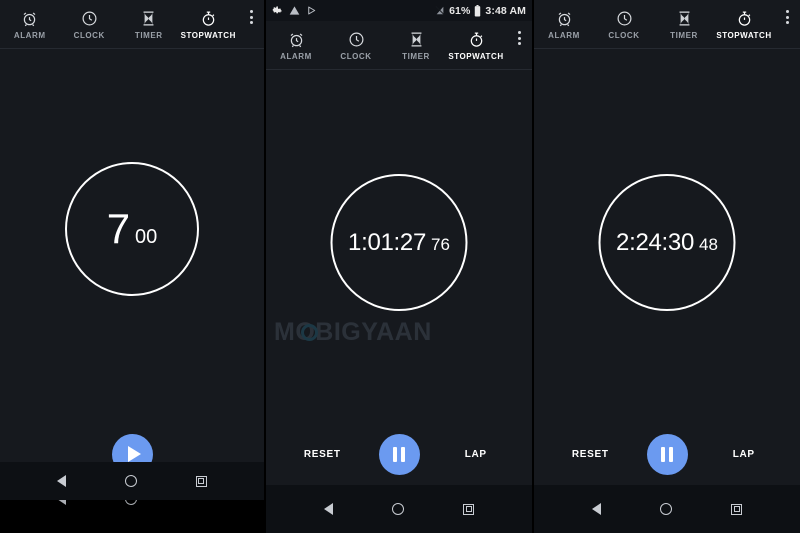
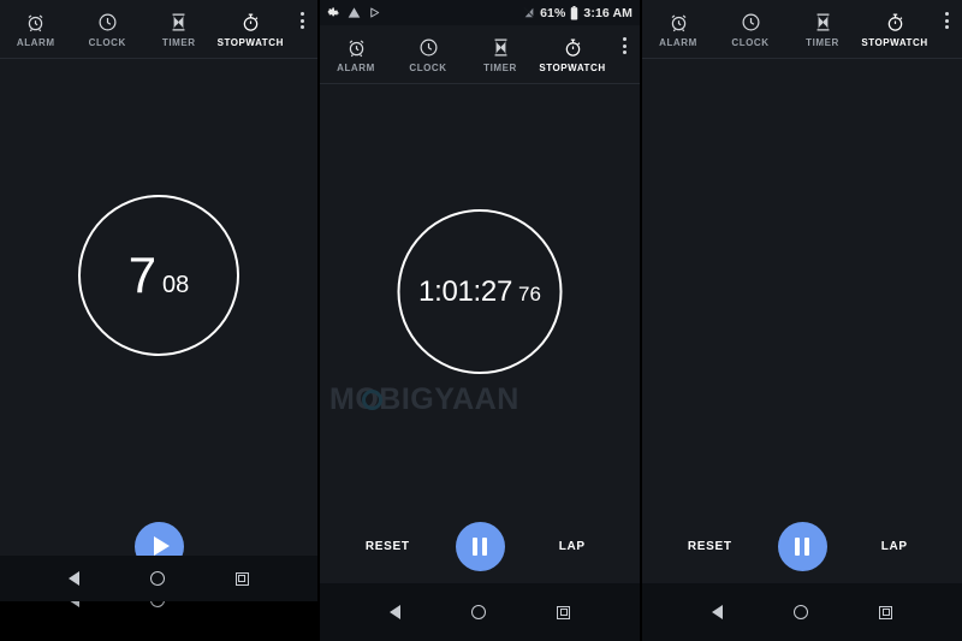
  ALARM
  CLOCK
  TIMER
  STOPWATCH
  7
- 00
+ 08
  61%
- 3:48 AM
+ 3:16 AM
  ALARM
  CLOCK
  TIMER
  STOPWATCH
  MOBIGYAAN
  1:01:27
  76
  RESET
  LAP
  ALARM
  CLOCK
  TIMER
  STOPWATCH
- 2:24:30
- 48
  RESET
  LAP
